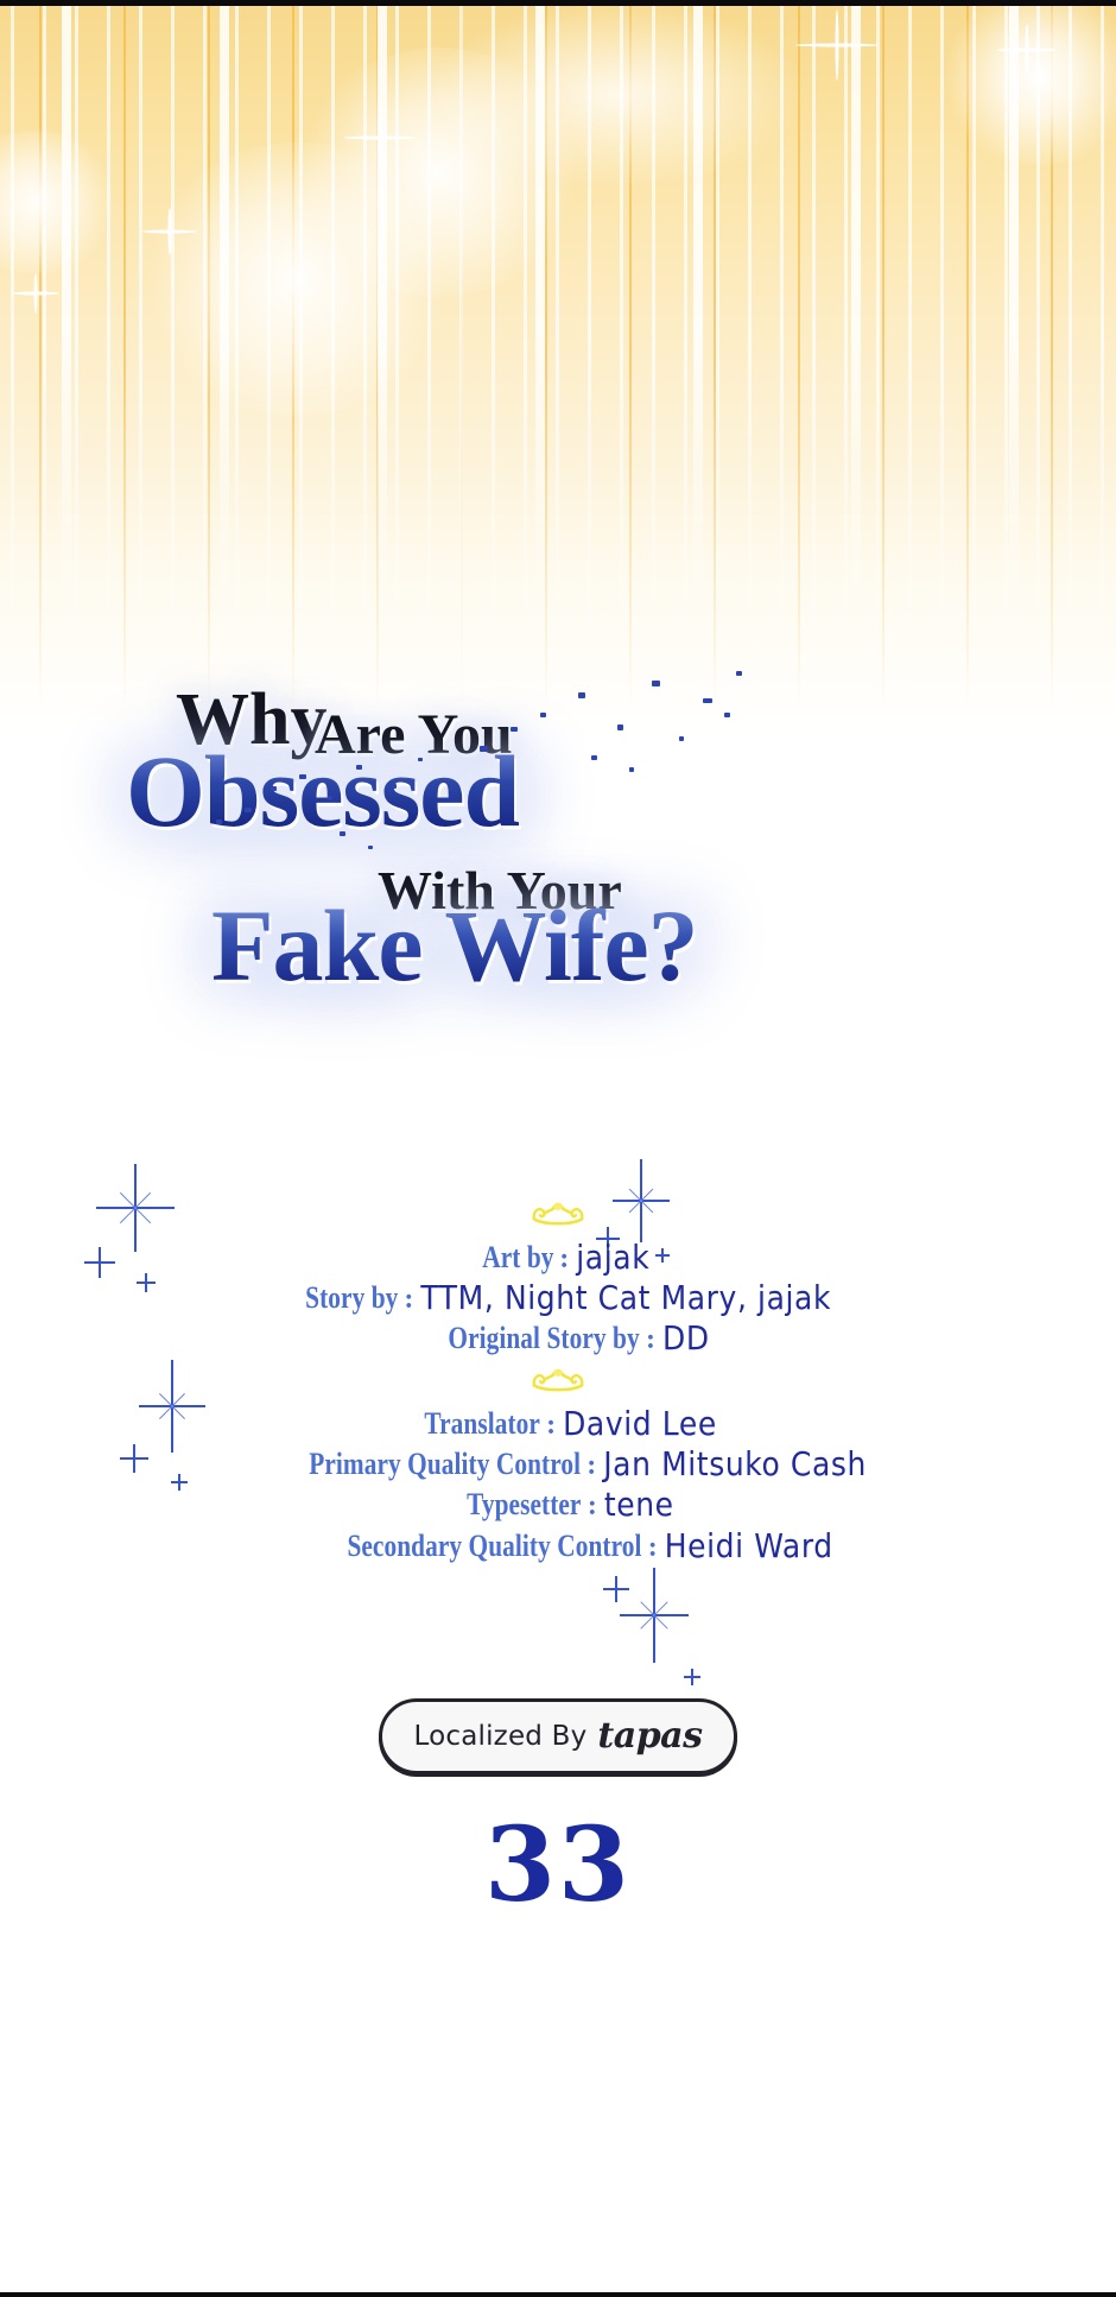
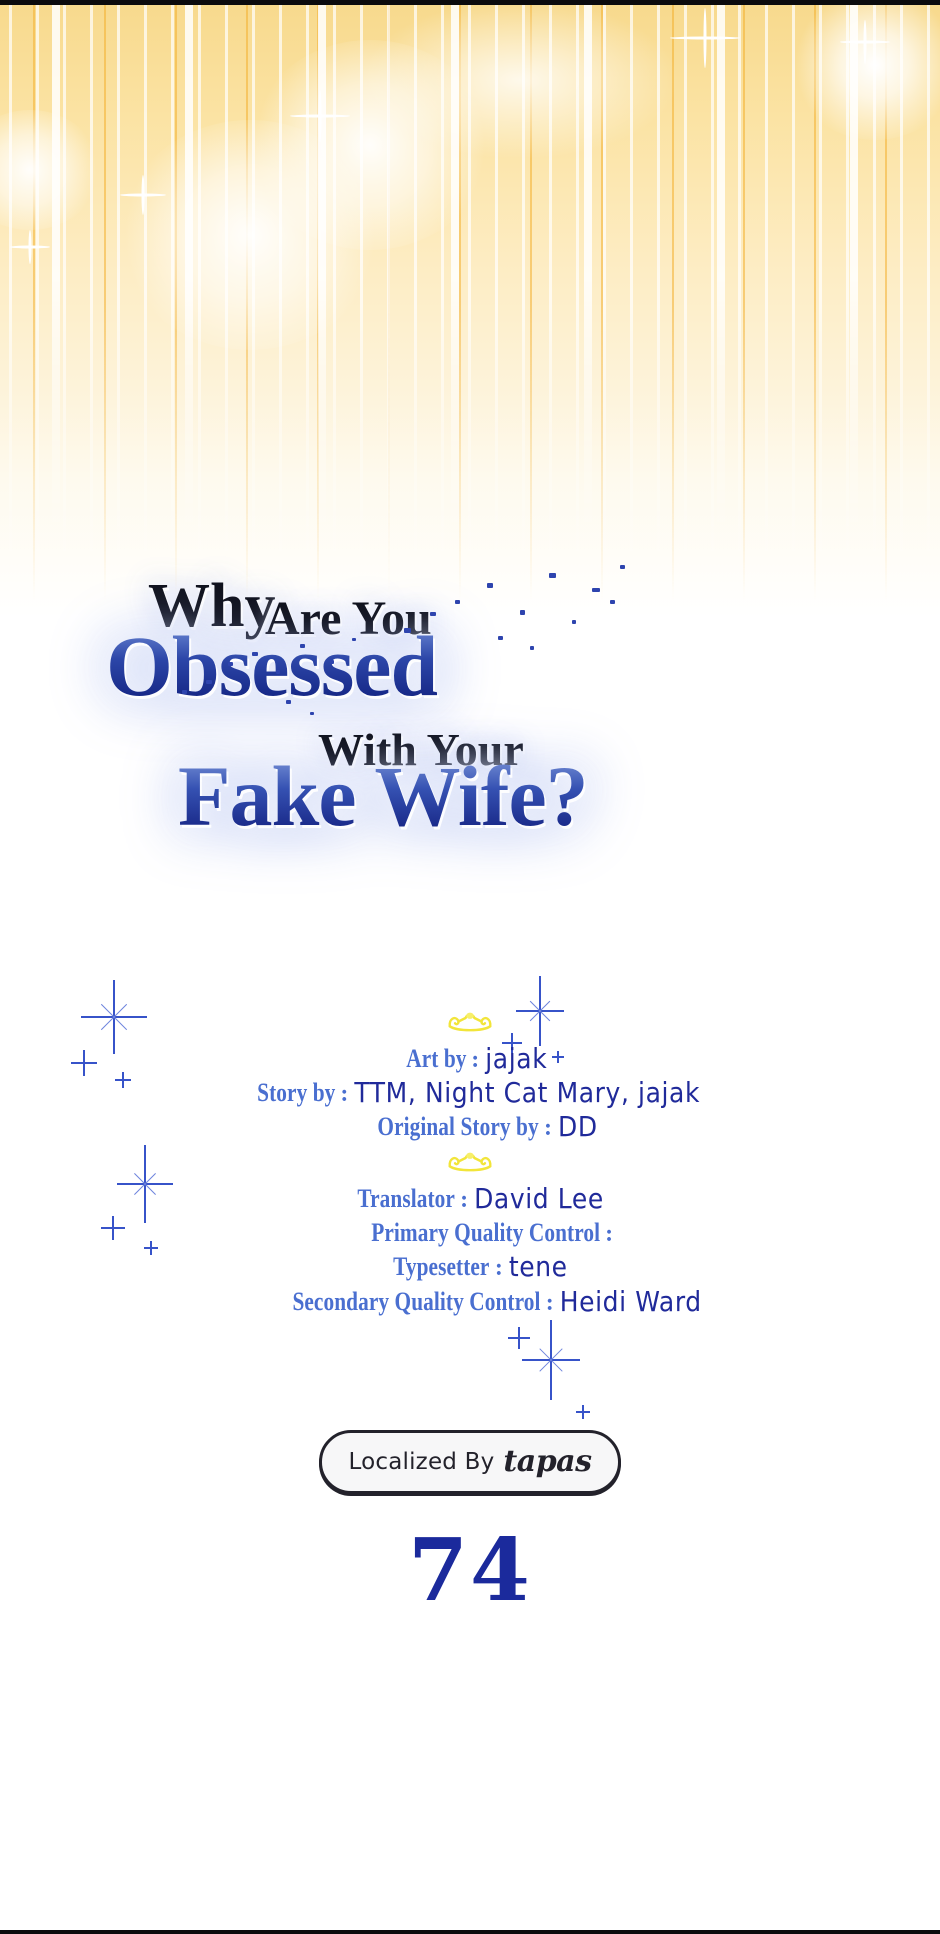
  Why
  Are You
  Obsessed
  With Your
  Fake Wife?
  Art by
  :
  jajak
  Story by
  :
  TTM, Night Cat Mary, jajak
  Original Story by
  :
  DD
  Translator
  :
  David Lee
  Primary Quality Control
  :
- Jan Mitsuko Cash
  Typesetter
  :
  tene
  Secondary Quality Control
  :
  Heidi Ward
  Localized By
  tapas
- 33
+ 74
